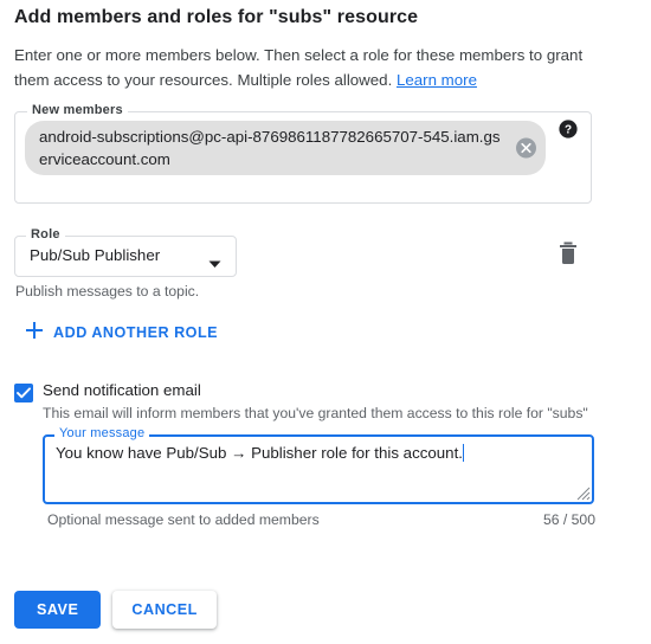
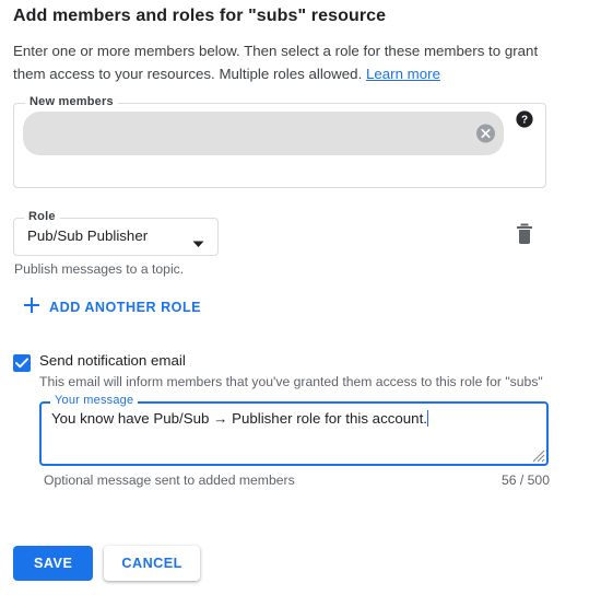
  Add members and roles for "subs" resource
  Enter one or more members below. Then select a role for these members to grant them access to your resources. Multiple roles allowed. Learn more
  New members
- android-subscriptions@pc-api-8769861187782665707-545.iam.gserviceaccount.com
  ?
  Role
  Pub/Sub Publisher
  Publish messages to a topic.
  ADD ANOTHER ROLE
  Send notification email
  This email will inform members that you've granted them access to this role for "subs"
  Your message
  You know have Pub/Sub → Publisher role for this account.
  Optional message sent to added members
  56 / 500
  SAVE
  CANCEL
